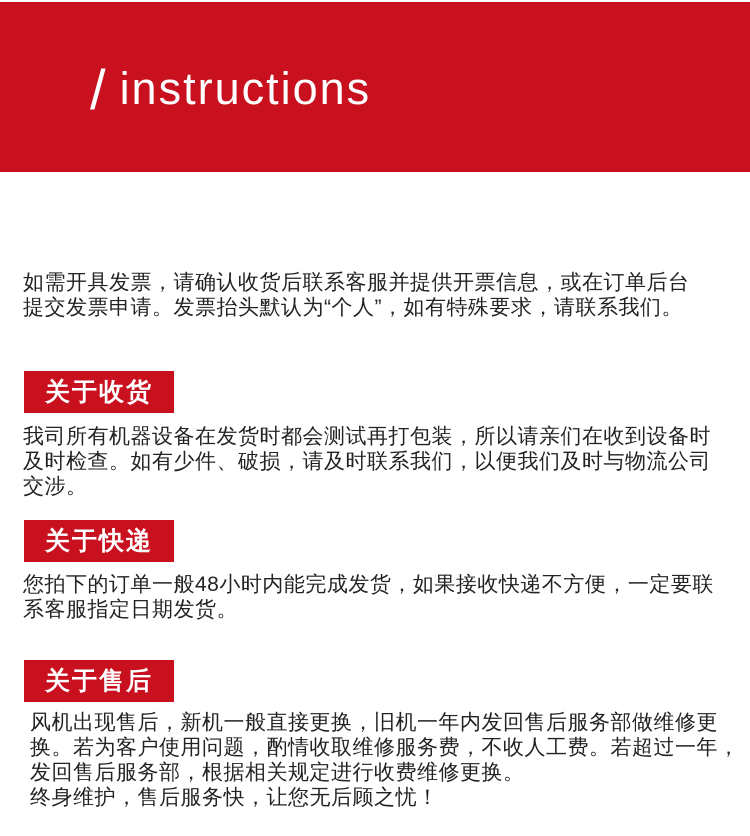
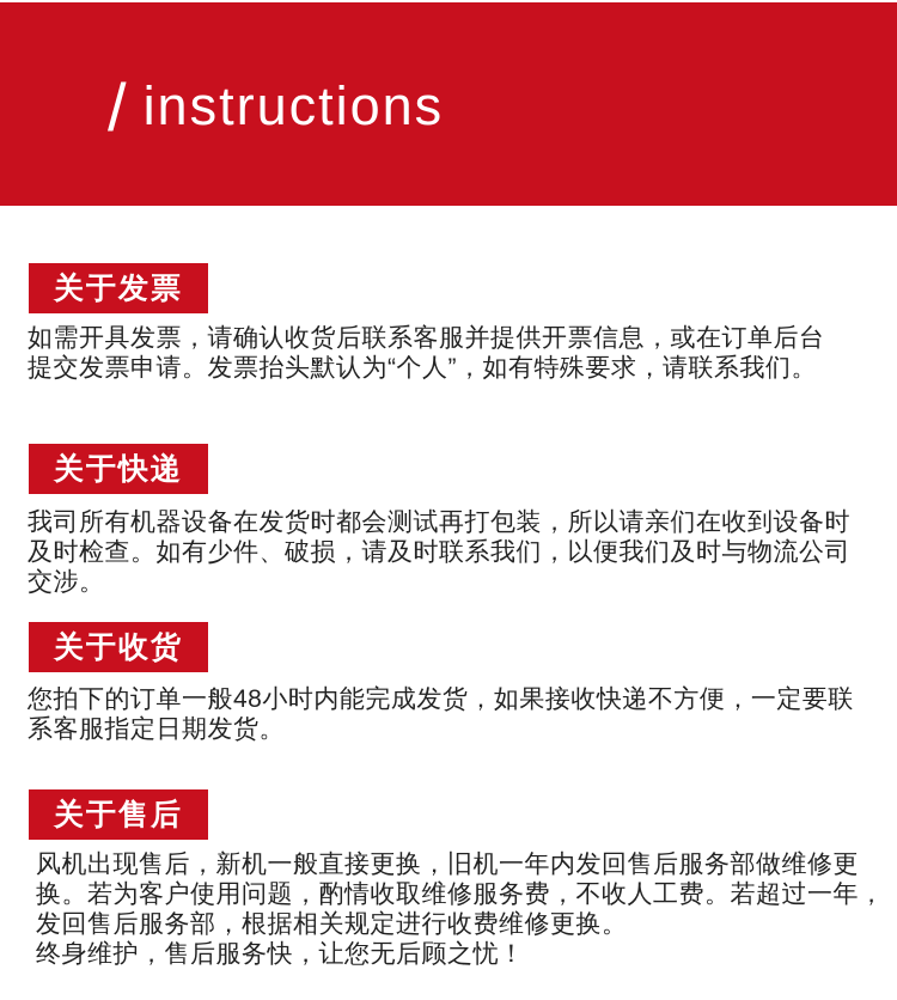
  /
  instructions
+ 关于发票
  如需开具发票，请确认收货后联系客服并提供开票信息，或在订单后台
  提交发票申请。发票抬头默认为“个人”，如有特殊要求，请联系我们。
- 关于收货
+ 关于快递
  我司所有机器设备在发货时都会测试再打包装，所以请亲们在收到设备时
  及时检查。如有少件、破损，请及时联系我们，以便我们及时与物流公司
  交涉。
- 关于快递
+ 关于收货
  您拍下的订单一般48小时内能完成发货，如果接收快递不方便，一定要联
  系客服指定日期发货。
  关于售后
  风机出现售后，新机一般直接更换，旧机一年内发回售后服务部做维修更
  换。若为客户使用问题，酌情收取维修服务费，不收人工费。若超过一年，
  发回售后服务部，根据相关规定进行收费维修更换。
  终身维护，售后服务快，让您无后顾之忧！
